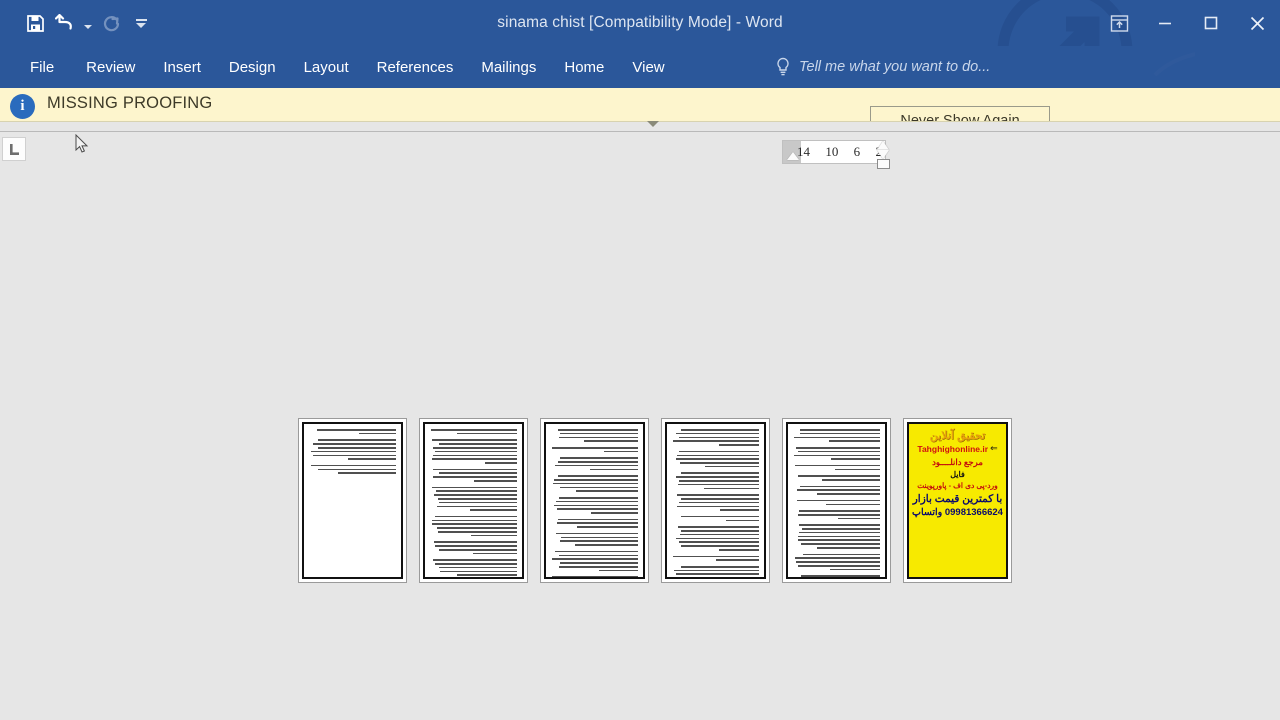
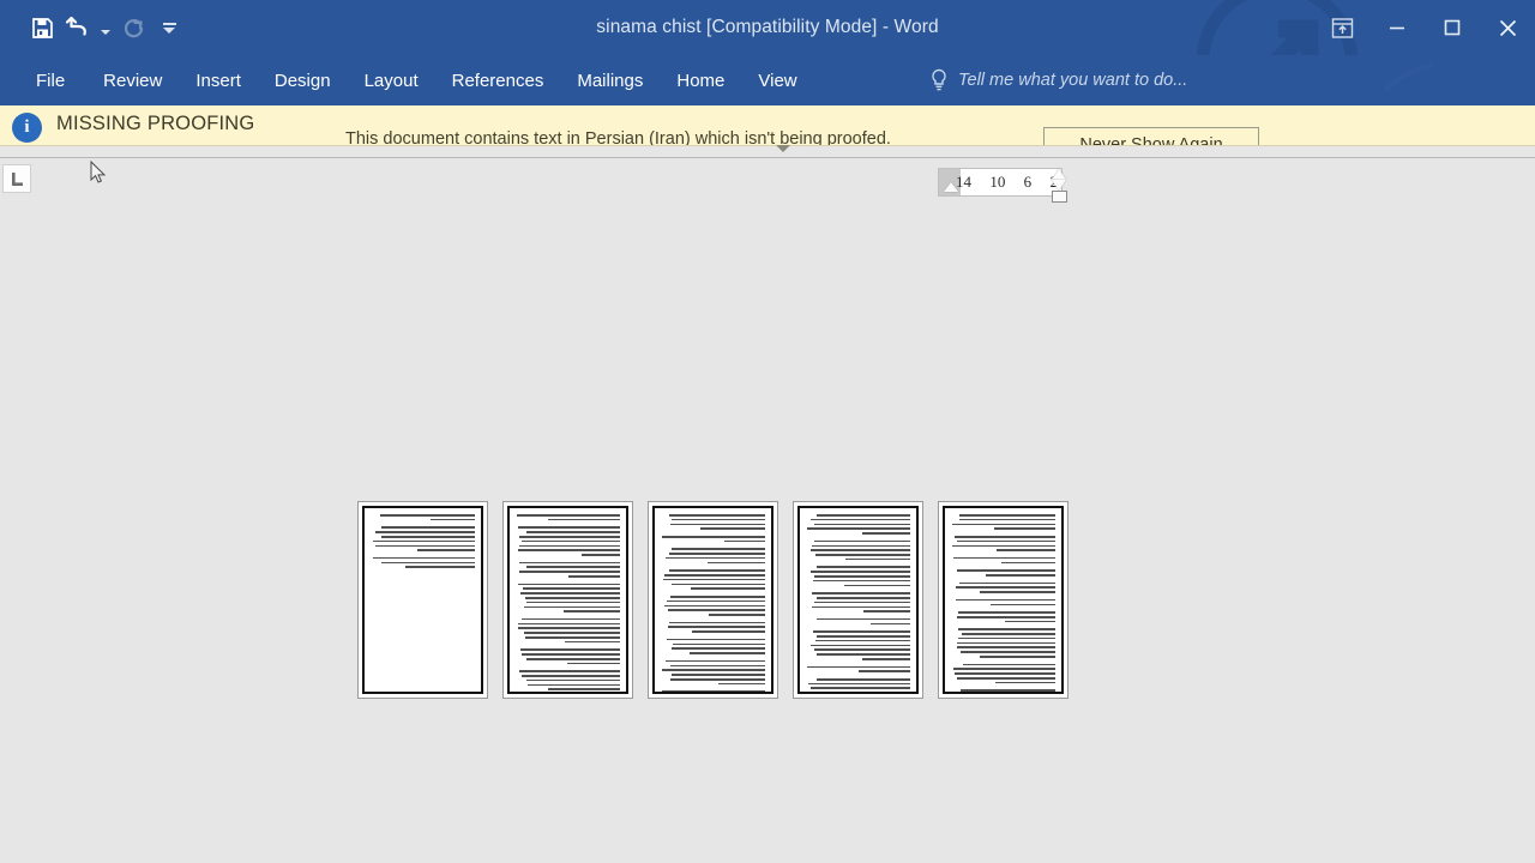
  sinama chist [Compatibility Mode] - Word
  File
  Review
  Insert
  Design
  Layout
  References
  Mailings
  Home
  View
  Tell me what you want to do...
  i
  MISSING PROOFING
+ This document contains text in Persian (Iran) which isn't being proofed.
  14
  10
  6
  2
- تحقیق آنلاین
- Tahghighonline.ir
- ⇐
- مرجع دانلــــود
- فایل
- ورد-پی دی اف - پاورپوینت
- با کمترین قیمت بازار
- 09981366624 واتساپ
